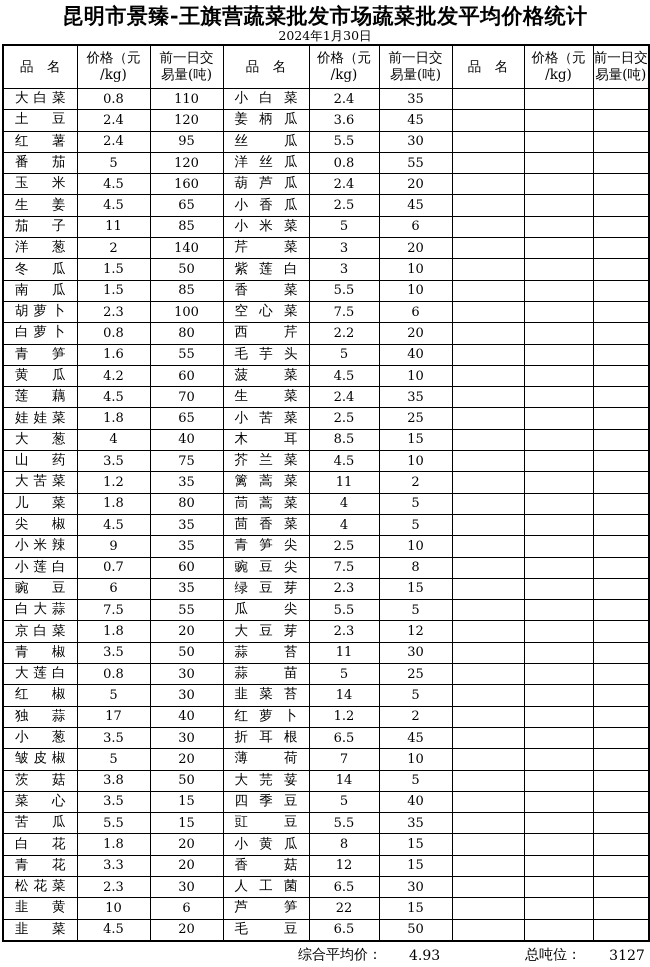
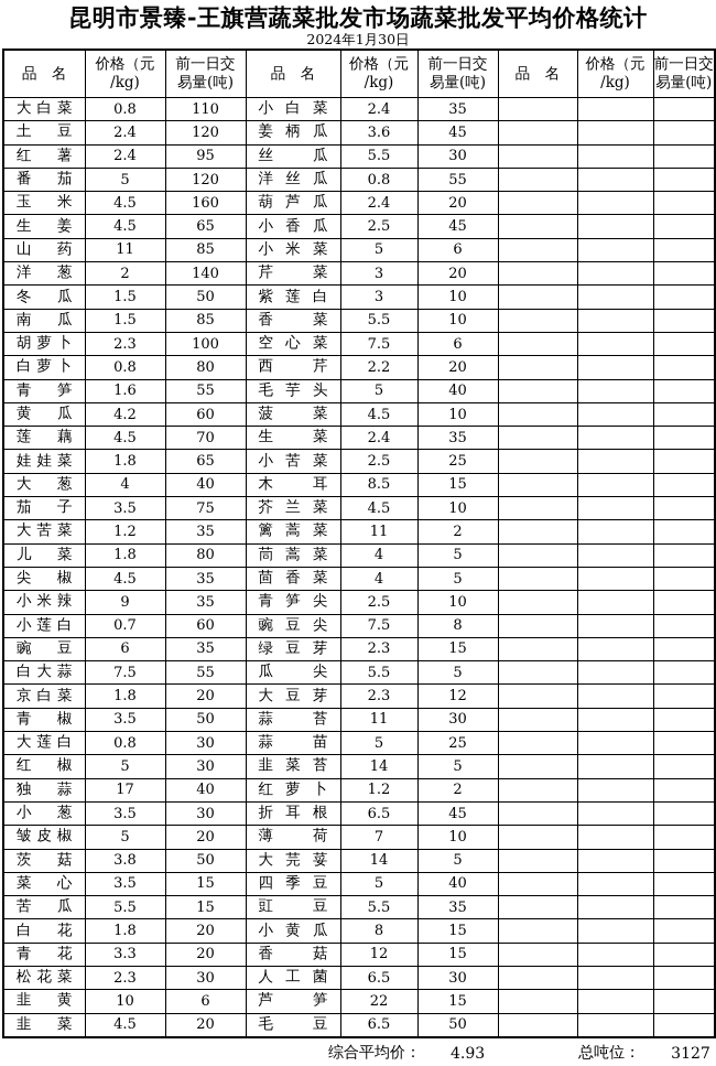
  昆明市景臻-王旗营蔬菜批发市场蔬菜批发平均价格统计
  2024年1月30日
  品 名	价格（元 /kg)	前一日交 易量(吨)	品 名	价格（元 /kg)	前一日交 易量(吨)	品 名	价格（元 /kg)	前一日交 易量(吨)
  大白菜	0.8	110	小白菜	2.4	35
  土豆	2.4	120	姜柄瓜	3.6	45
  红薯	2.4	95	丝瓜	5.5	30
  番茄	5	120	洋丝瓜	0.8	55
  玉米	4.5	160	葫芦瓜	2.4	20
  生姜	4.5	65	小香瓜	2.5	45
- 茄子	11	85	小米菜	5	6
+ 山药	11	85	小米菜	5	6
  洋葱	2	140	芹菜	3	20
  冬瓜	1.5	50	紫莲白	3	10
  南瓜	1.5	85	香菜	5.5	10
  胡萝卜	2.3	100	空心菜	7.5	6
  白萝卜	0.8	80	西芹	2.2	20
  青笋	1.6	55	毛芋头	5	40
  黄瓜	4.2	60	菠菜	4.5	10
  莲藕	4.5	70	生菜	2.4	35
  娃娃菜	1.8	65	小苦菜	2.5	25
  大葱	4	40	木耳	8.5	15
- 山药	3.5	75	芥兰菜	4.5	10
+ 茄子	3.5	75	芥兰菜	4.5	10
  大苦菜	1.2	35	篱蒿菜	11	2
  儿菜	1.8	80	茼蒿菜	4	5
  尖椒	4.5	35	茴香菜	4	5
  小米辣	9	35	青笋尖	2.5	10
  小莲白	0.7	60	豌豆尖	7.5	8
  豌豆	6	35	绿豆芽	2.3	15
  白大蒜	7.5	55	瓜尖	5.5	5
  京白菜	1.8	20	大豆芽	2.3	12
  青椒	3.5	50	蒜苔	11	30
  大莲白	0.8	30	蒜苗	5	25
  红椒	5	30	韭菜苔	14	5
  独蒜	17	40	红萝卜	1.2	2
  小葱	3.5	30	折耳根	6.5	45
  皱皮椒	5	20	薄荷	7	10
  茨菇	3.8	50	大芫荽	14	5
  菜心	3.5	15	四季豆	5	40
  苦瓜	5.5	15	豇豆	5.5	35
  白花	1.8	20	小黄瓜	8	15
  青花	3.3	20	香菇	12	15
  松花菜	2.3	30	人工菌	6.5	30
  韭黄	10	6	芦笋	22	15
  韭菜	4.5	20	毛豆	6.5	50
  综合平均价：
  4.93
  总吨位：
  3127
